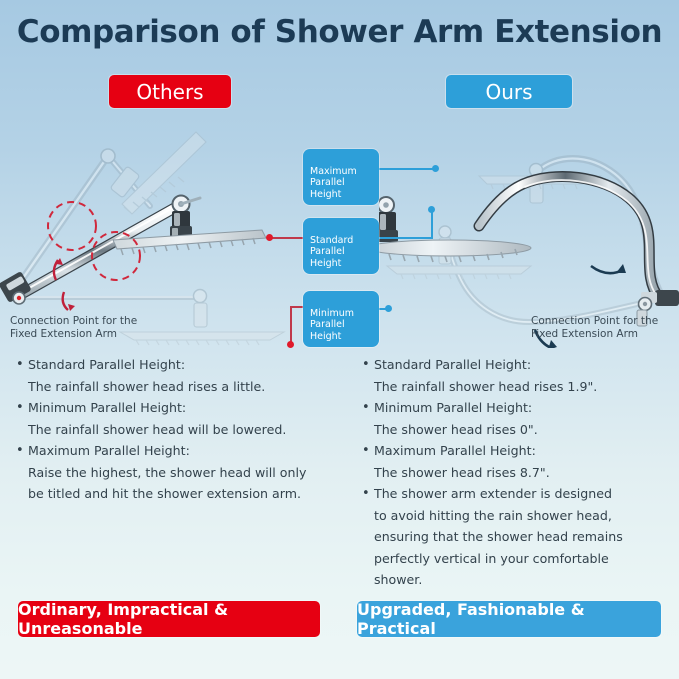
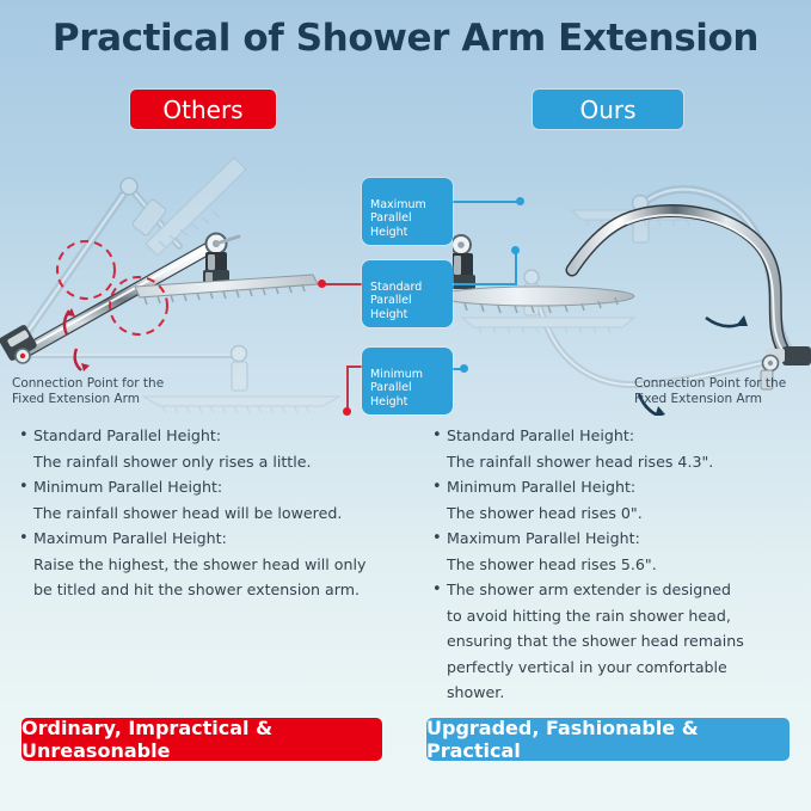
- Comparison of Shower Arm Extension
+ Practical of Shower Arm Extension
  Others
  Ours
  Maximum
  Parallel Height
  Standard
  Parallel Height
  Minimum
  Parallel Height
  Connection Point for the
  Fixed Extension Arm
  Connection Point for the
  Fixed Extension Arm
  •
  Standard Parallel Height:
- The rainfall shower head rises a little.
+ The rainfall shower only rises a little.
  •
  Minimum Parallel Height:
  The rainfall shower head will be lowered.
  •
  Maximum Parallel Height:
  Raise the highest, the shower head will only
  be titled and hit the shower extension arm.
  •
  Standard Parallel Height:
- The rainfall shower head rises 1.9".
+ The rainfall shower head rises 4.3".
  •
  Minimum Parallel Height:
  The shower head rises 0".
  •
  Maximum Parallel Height:
- The shower head rises 8.7".
+ The shower head rises 5.6".
  •
  The shower arm extender is designed
  to avoid hitting the rain shower head,
  ensuring that the shower head remains
  perfectly vertical in your comfortable
  shower.
  Ordinary, Impractical & Unreasonable
  Upgraded, Fashionable & Practical
